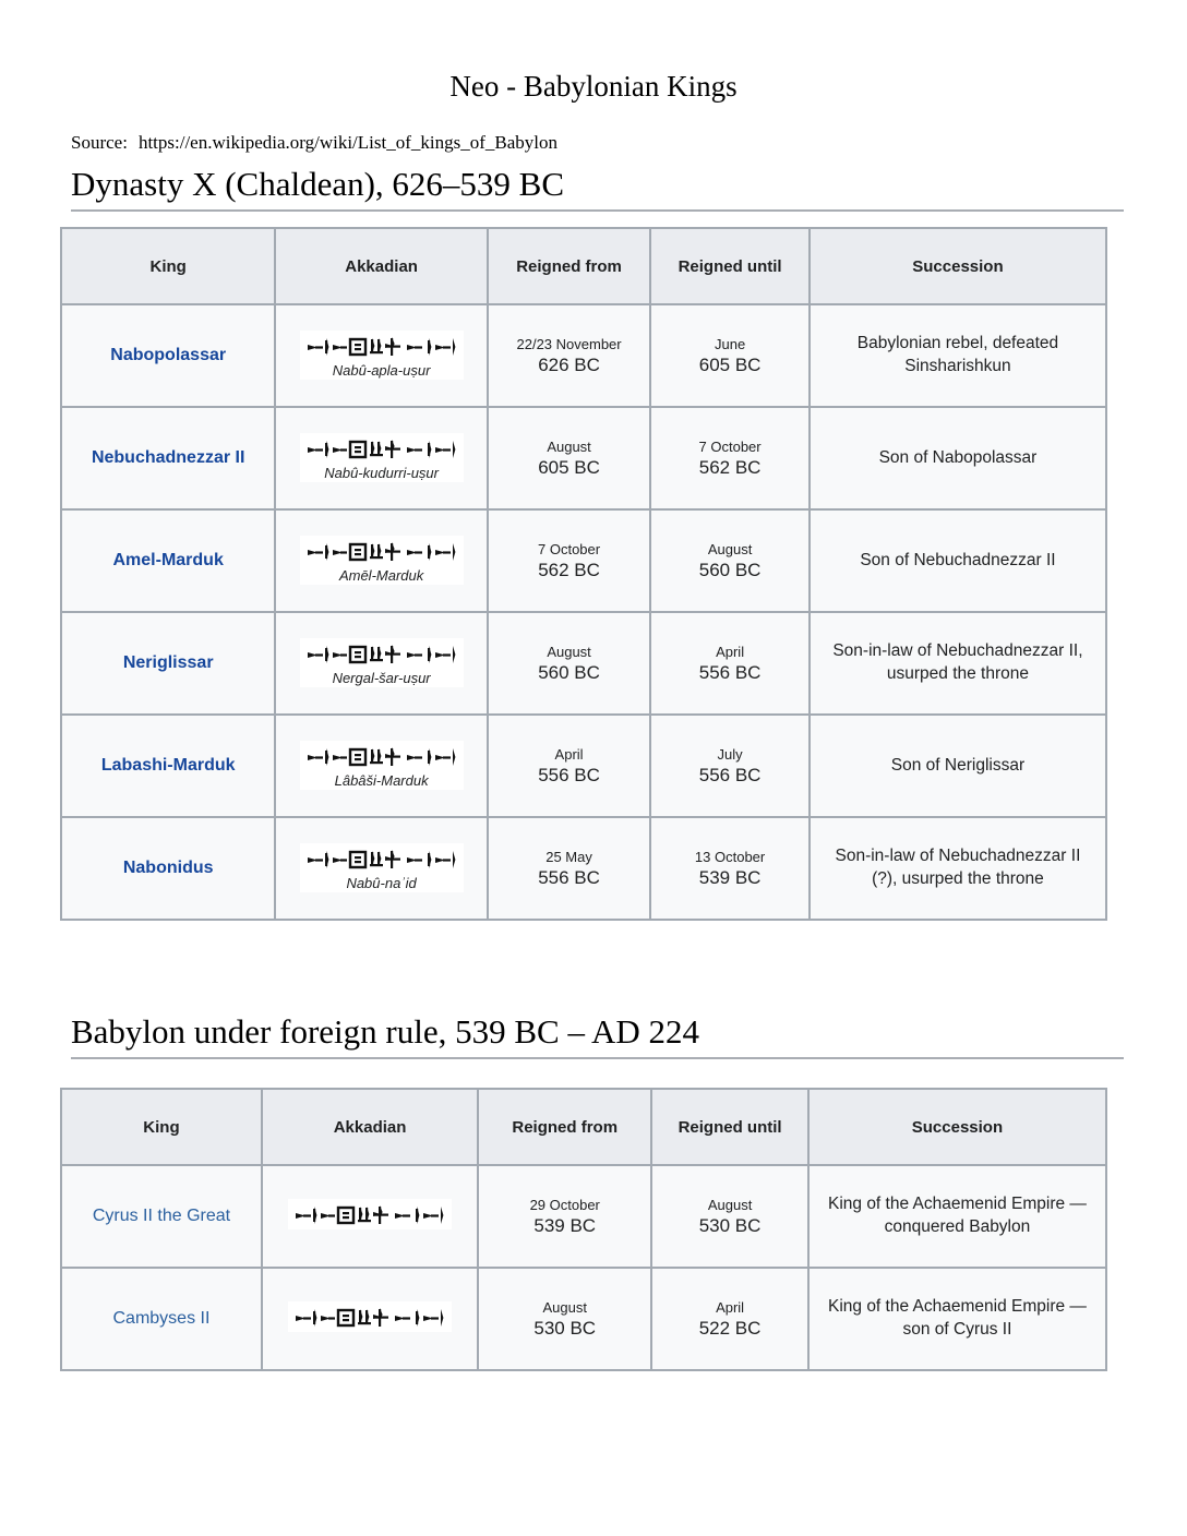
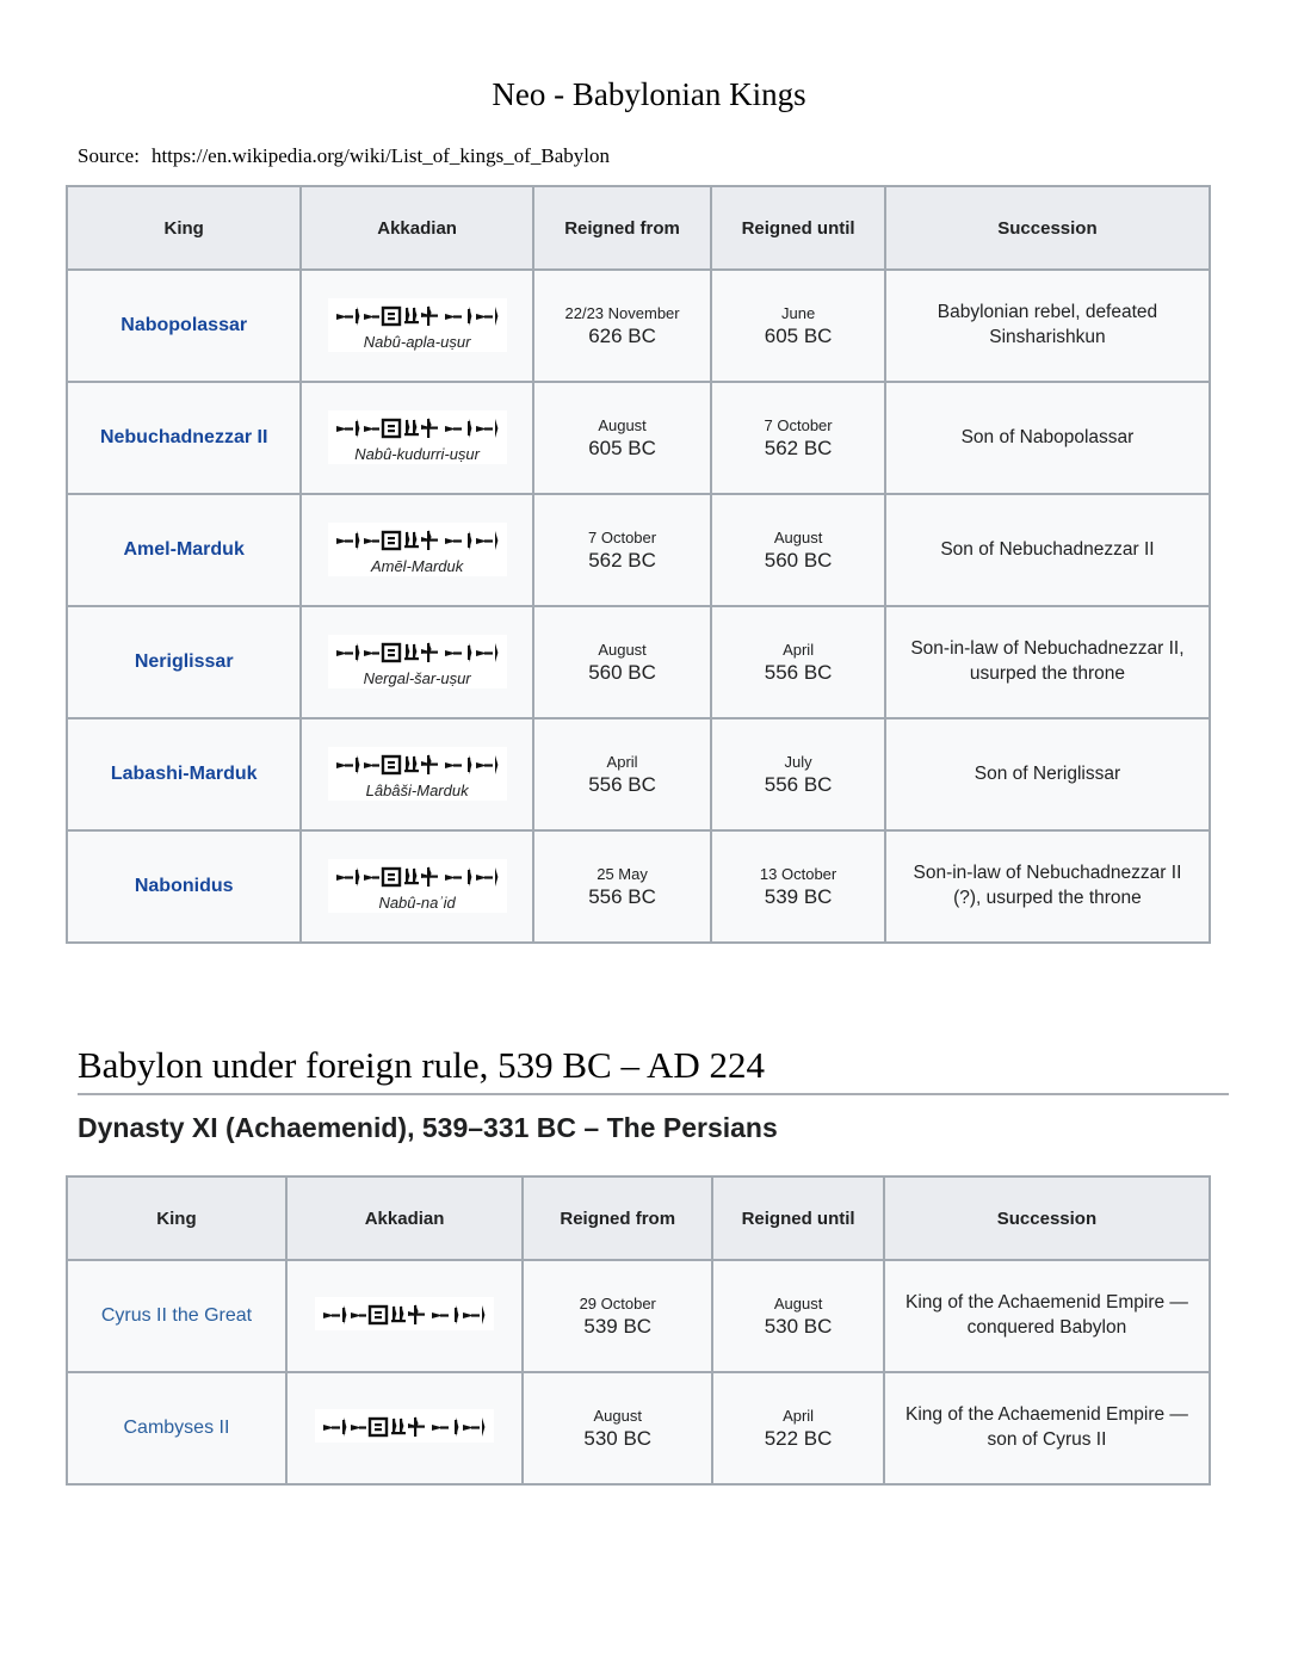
  Neo - Babylonian Kings
  Source: https://en.wikipedia.org/wiki/List_of_kings_of_Babylon
- Dynasty X (Chaldean), 626–539 BC
  King	Akkadian	Reigned from	Reigned until	Succession
  Nabopolassar	Nabû-apla-uṣur	22/23 November 626 BC	June 605 BC	Babylonian rebel, defeated Sinsharishkun
  Nebuchadnezzar II	Nabû-kudurri-uṣur	August 605 BC	7 October 562 BC	Son of Nabopolassar
  Amel-Marduk	Amēl-Marduk	7 October 562 BC	August 560 BC	Son of Nebuchadnezzar II
  Neriglissar	Nergal-šar-uṣur	August 560 BC	April 556 BC	Son-in-law of Nebuchadnezzar II, usurped the throne
  Labashi-Marduk	Lâbâši-Marduk	April 556 BC	July 556 BC	Son of Neriglissar
  Nabonidus	Nabû-naʾid	25 May 556 BC	13 October 539 BC	Son-in-law of Nebuchadnezzar II (?), usurped the throne
  Babylon under foreign rule, 539 BC – AD 224
+ Dynasty XI (Achaemenid), 539–331 BC – The Persians
  King	Akkadian	Reigned from	Reigned until	Succession
  Cyrus II the Great		29 October 539 BC	August 530 BC	King of the Achaemenid Empire — conquered Babylon
  Cambyses II		August 530 BC	April 522 BC	King of the Achaemenid Empire — son of Cyrus II
